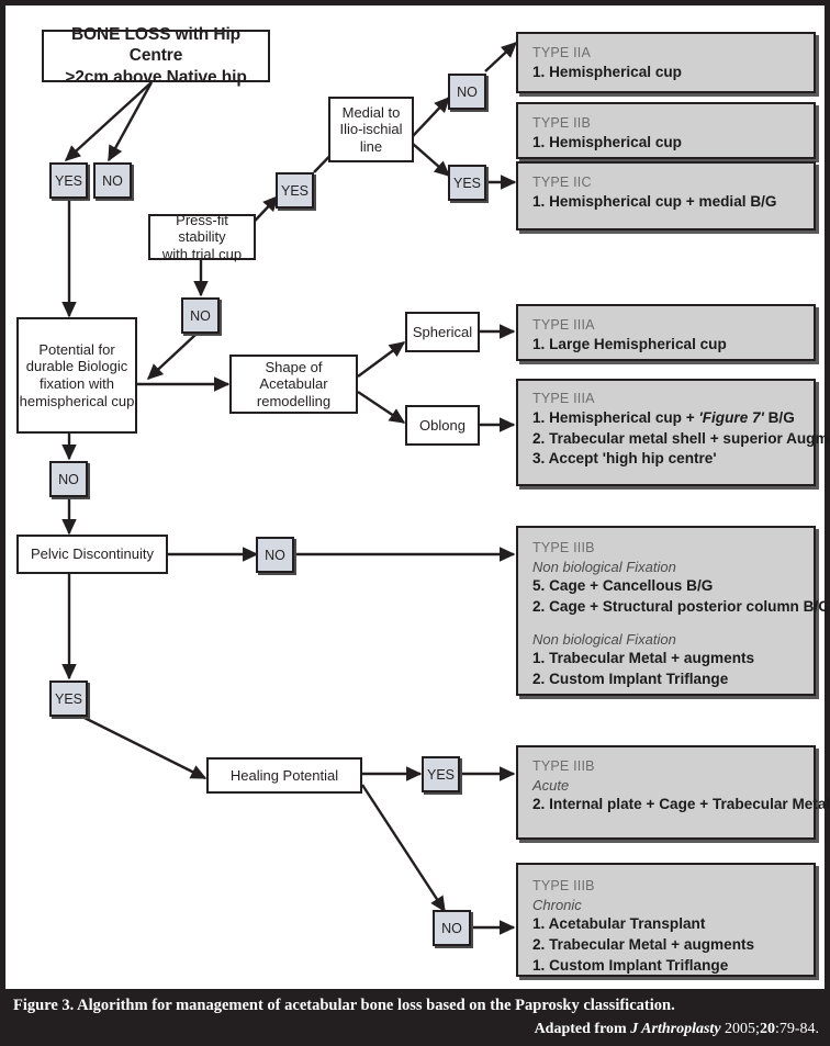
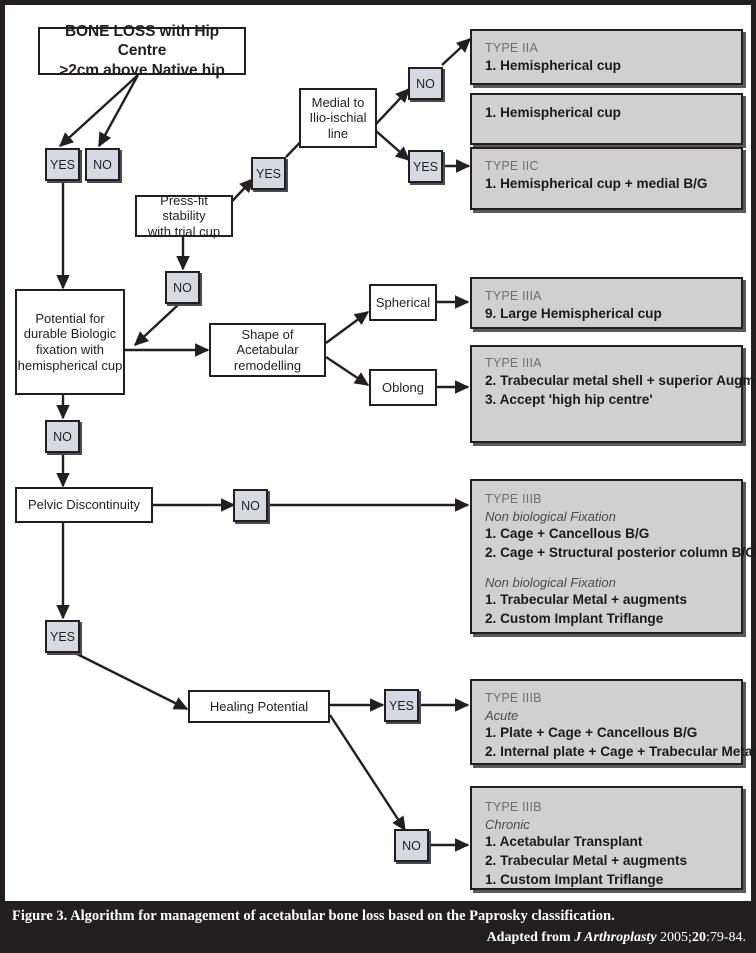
  BONE LOSS with Hip Centre
  >2cm above Native hip
  Medial to
  Ilio-ischial
  line
  Press-fit stability
  with trial cup
  Potential for
  durable Biologic
  fixation with
  hemispherical cup
  Shape of
  Acetabular remodelling
  Spherical
  Oblong
  Pelvic Discontinuity
  Healing Potential
  YES
  NO
  YES
  NO
  YES
  NO
  NO
  NO
  YES
  YES
  NO
  TYPE IIA
  1. Hemispherical cup
- TYPE IIB
  1. Hemispherical cup
  TYPE IIC
  1. Hemispherical cup + medial B/G
  TYPE IIIA
- 1. Large Hemispherical cup
+ 9. Large Hemispherical cup
  TYPE IIIA
- 1. Hemispherical cup + 'Figure 7' B/G
  2. Trabecular metal shell + superior Augm
  3. Accept 'high hip centre'
  TYPE IIIB
  Non biological Fixation
- 5. Cage + Cancellous B/G
+ 1. Cage + Cancellous B/G
  2. Cage + Structural posterior column B/G
  Non biological Fixation
  1. Trabecular Metal + augments
  2. Custom Implant Triflange
  TYPE IIIB
  Acute
+ 1. Plate + Cage + Cancellous B/G
  2. Internal plate + Cage + Trabecular Metal
  TYPE IIIB
  Chronic
  1. Acetabular Transplant
  2. Trabecular Metal + augments
  1. Custom Implant Triflange
  Figure 3. Algorithm for management of acetabular bone loss based on the Paprosky classification.
  Adapted from J Arthroplasty 2005;20:79-84.
